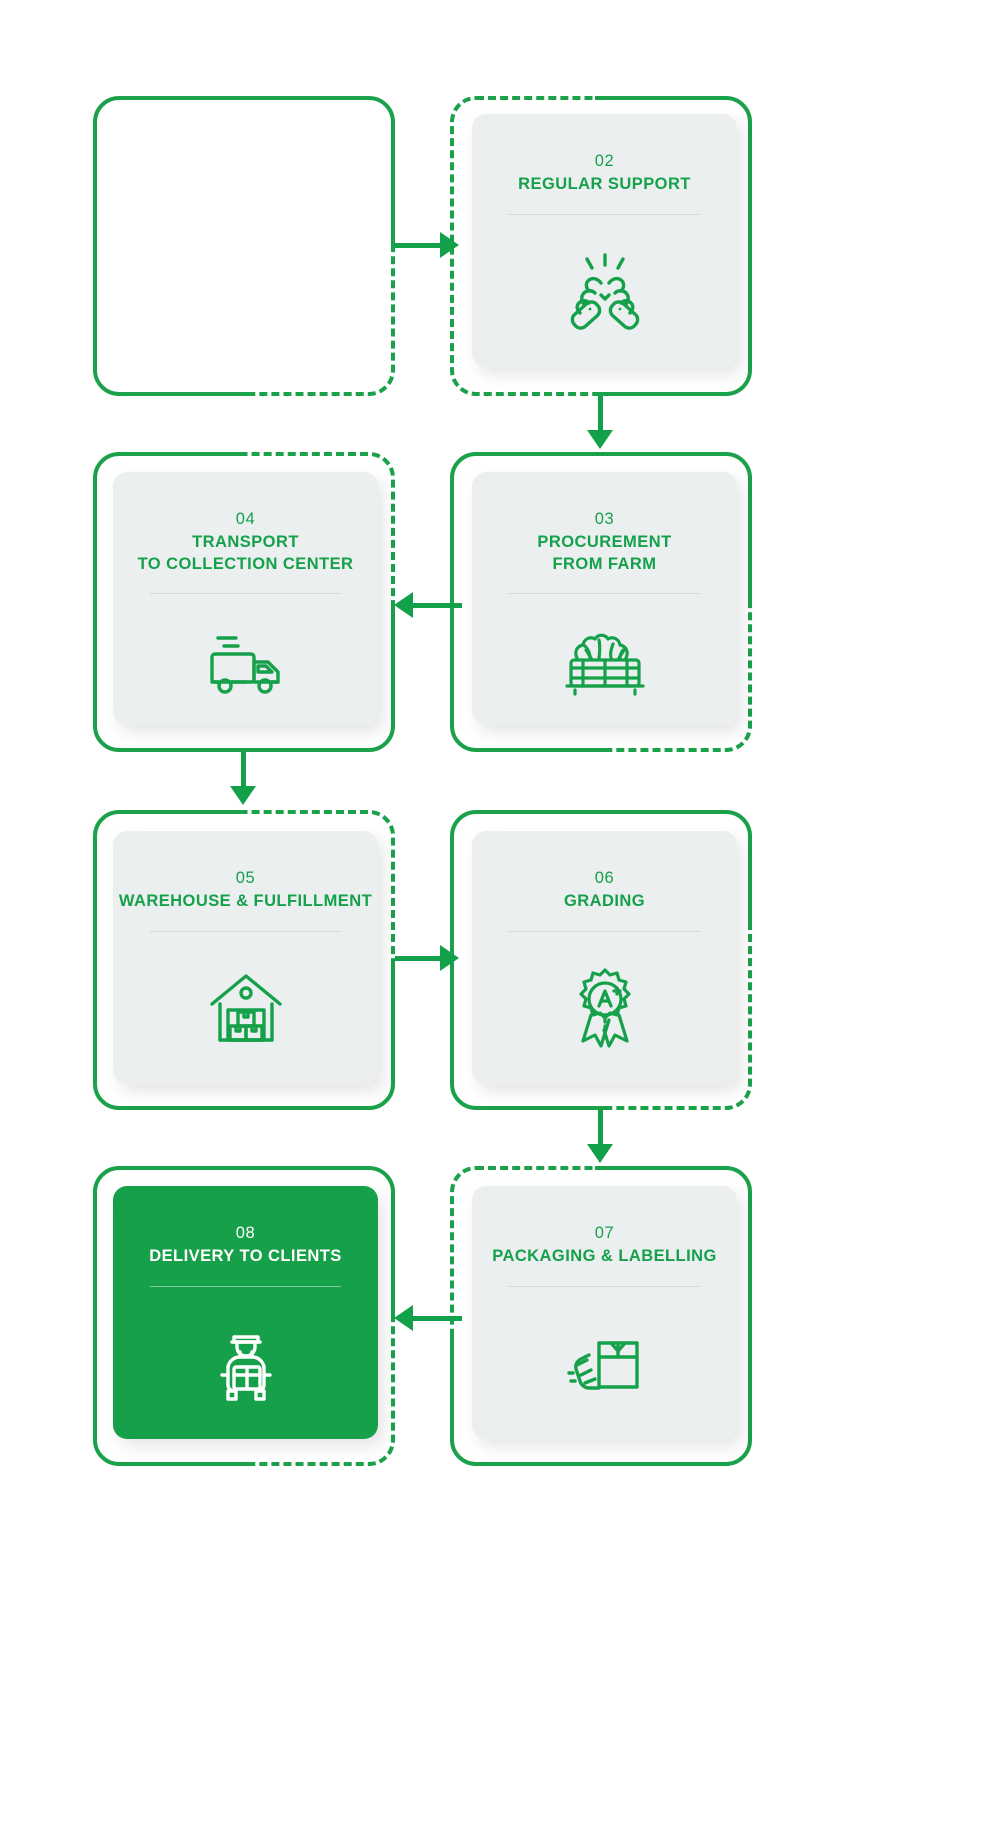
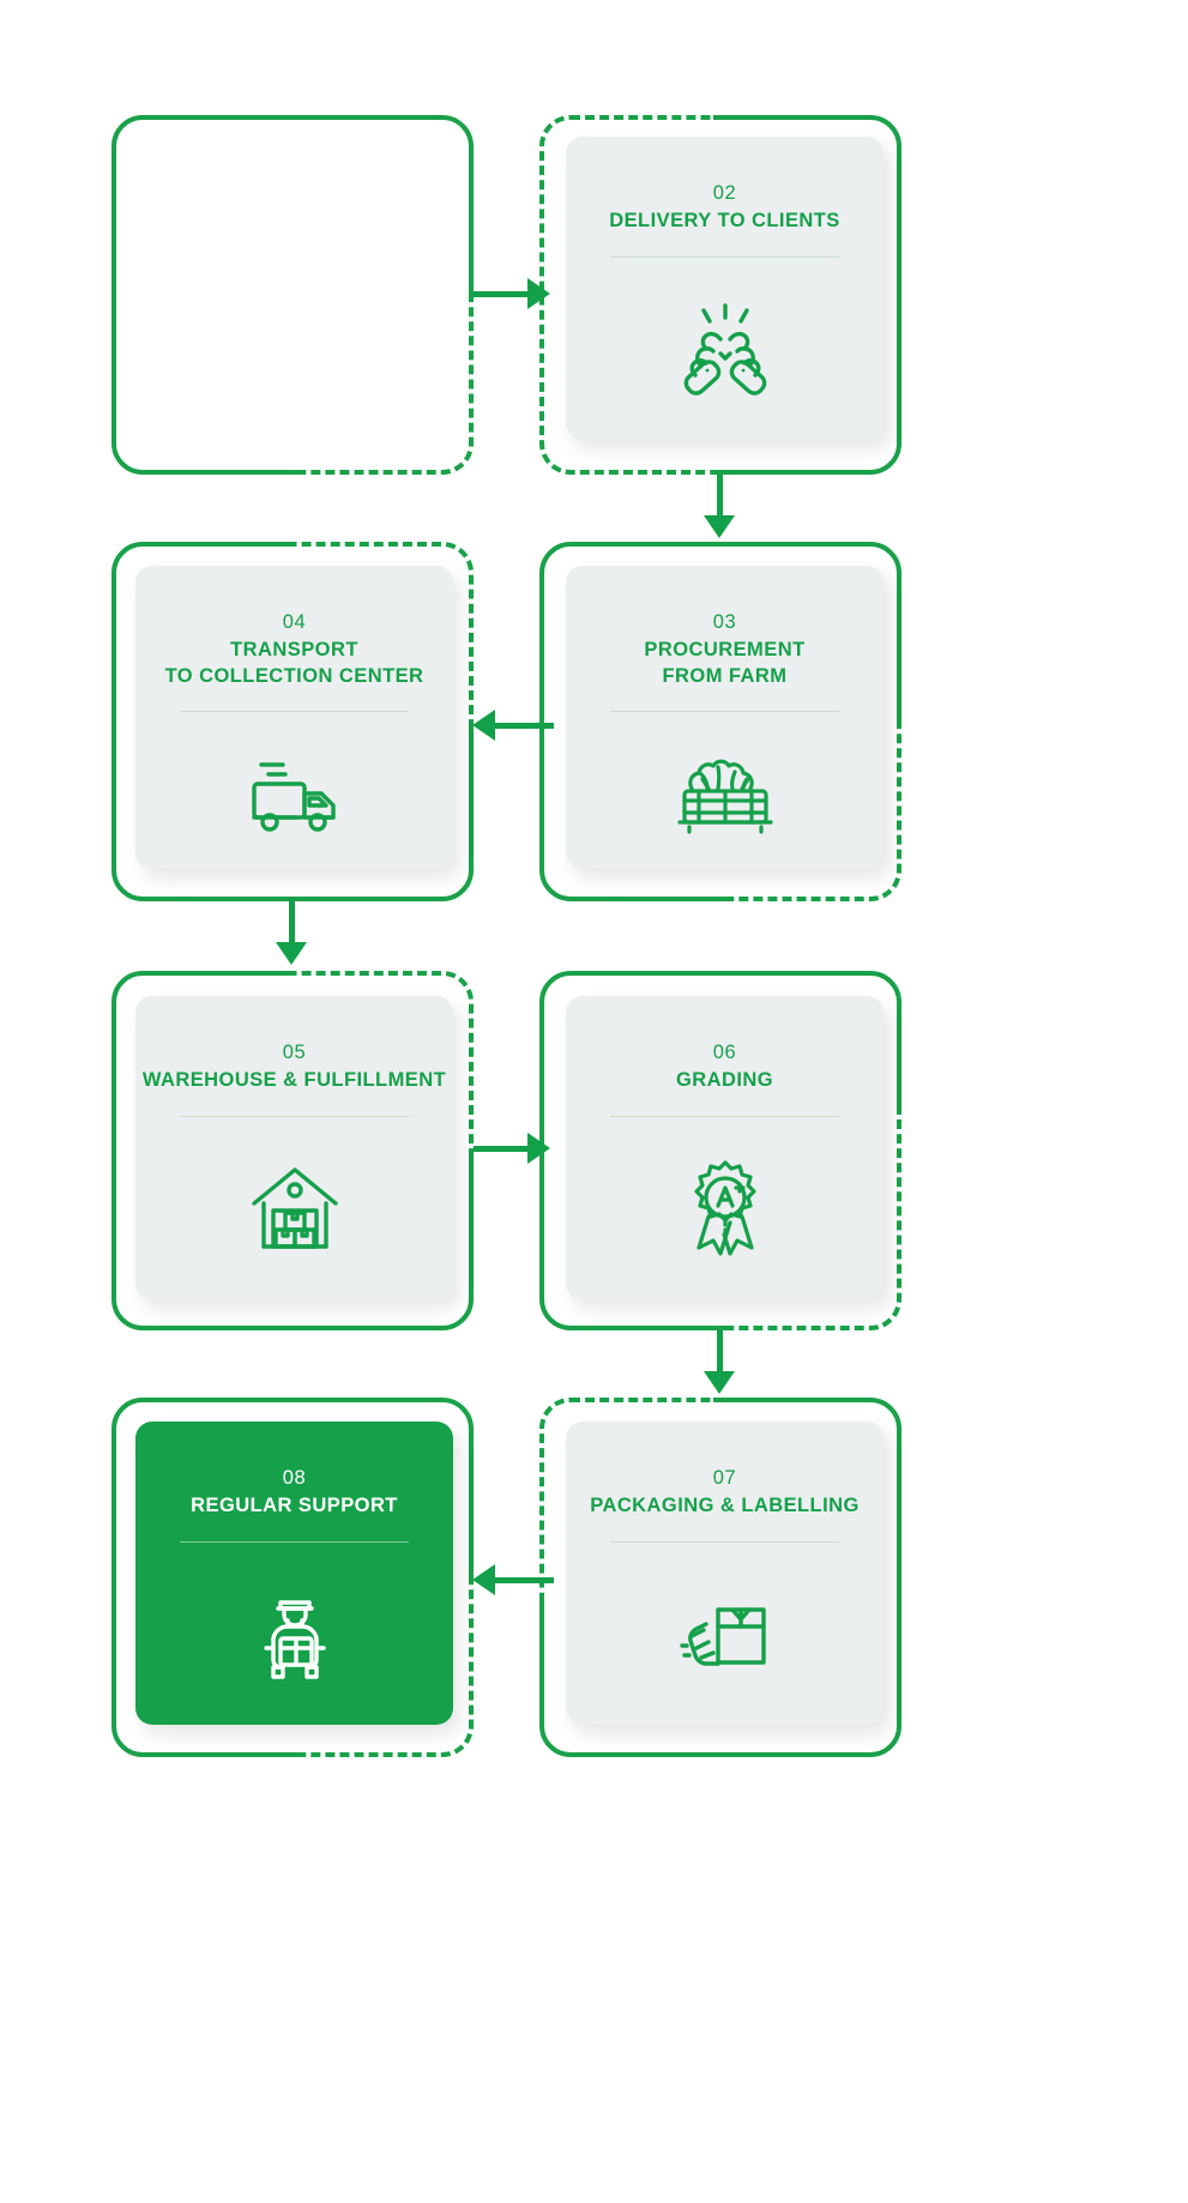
  02
- REGULAR SUPPORT
+ DELIVERY TO CLIENTS
  04
  TRANSPORT
  TO COLLECTION CENTER
  03
  PROCUREMENT
  FROM FARM
  05
  WAREHOUSE & FULFILLMENT
  06
  GRADING
  08
- DELIVERY TO CLIENTS
+ REGULAR SUPPORT
  07
  PACKAGING & LABELLING
